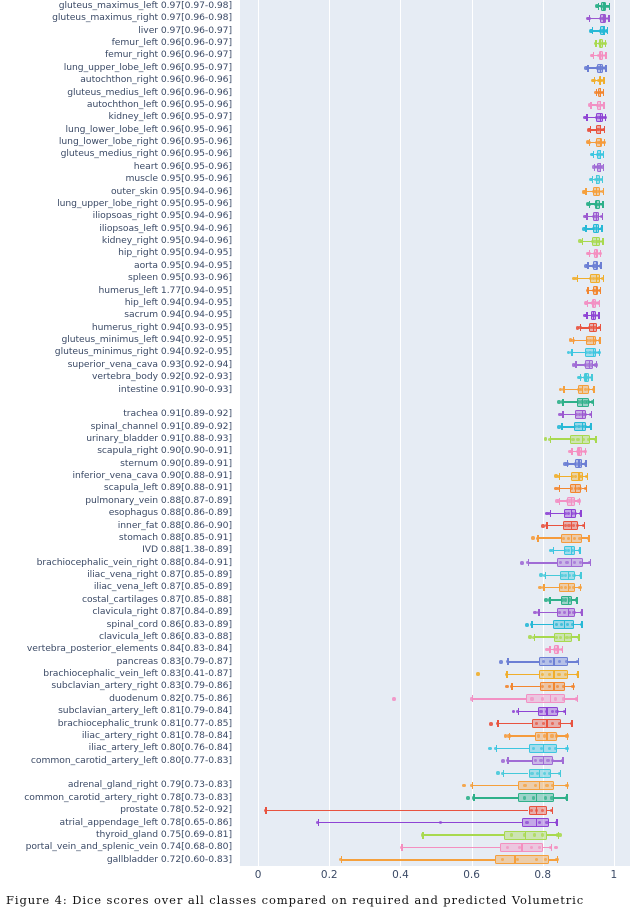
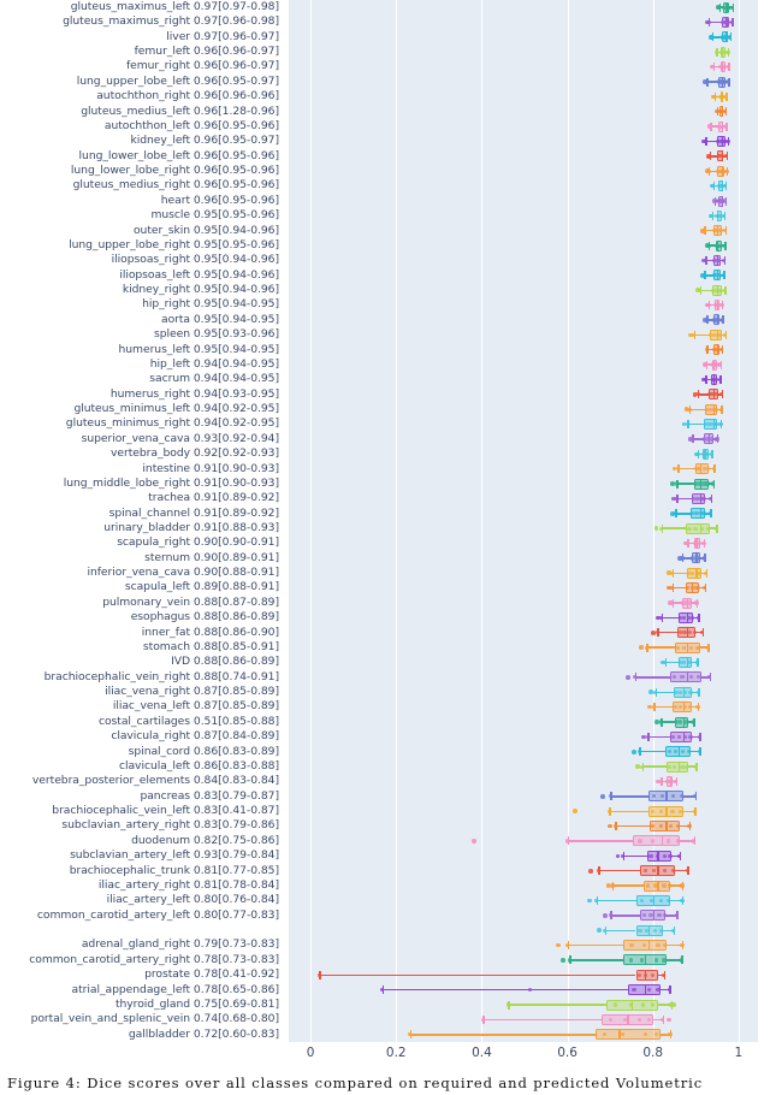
  gluteus_maximus_left 0.97[0.97-0.98]
  gluteus_maximus_right 0.97[0.96-0.98]
  liver 0.97[0.96-0.97]
  femur_left 0.96[0.96-0.97]
  femur_right 0.96[0.96-0.97]
  lung_upper_lobe_left 0.96[0.95-0.97]
  autochthon_right 0.96[0.96-0.96]
- gluteus_medius_left 0.96[0.96-0.96]
+ gluteus_medius_left 0.96[1.28-0.96]
  autochthon_left 0.96[0.95-0.96]
  kidney_left 0.96[0.95-0.97]
  lung_lower_lobe_left 0.96[0.95-0.96]
  lung_lower_lobe_right 0.96[0.95-0.96]
  gluteus_medius_right 0.96[0.95-0.96]
  heart 0.96[0.95-0.96]
  muscle 0.95[0.95-0.96]
  outer_skin 0.95[0.94-0.96]
  lung_upper_lobe_right 0.95[0.95-0.96]
  iliopsoas_right 0.95[0.94-0.96]
  iliopsoas_left 0.95[0.94-0.96]
  kidney_right 0.95[0.94-0.96]
  hip_right 0.95[0.94-0.95]
  aorta 0.95[0.94-0.95]
  spleen 0.95[0.93-0.96]
- humerus_left 1.77[0.94-0.95]
+ humerus_left 0.95[0.94-0.95]
  hip_left 0.94[0.94-0.95]
  sacrum 0.94[0.94-0.95]
  humerus_right 0.94[0.93-0.95]
  gluteus_minimus_left 0.94[0.92-0.95]
  gluteus_minimus_right 0.94[0.92-0.95]
  superior_vena_cava 0.93[0.92-0.94]
  vertebra_body 0.92[0.92-0.93]
  intestine 0.91[0.90-0.93]
+ lung_middle_lobe_right 0.91[0.90-0.93]
  trachea 0.91[0.89-0.92]
  spinal_channel 0.91[0.89-0.92]
  urinary_bladder 0.91[0.88-0.93]
  scapula_right 0.90[0.90-0.91]
  sternum 0.90[0.89-0.91]
  inferior_vena_cava 0.90[0.88-0.91]
  scapula_left 0.89[0.88-0.91]
  pulmonary_vein 0.88[0.87-0.89]
  esophagus 0.88[0.86-0.89]
  inner_fat 0.88[0.86-0.90]
  stomach 0.88[0.85-0.91]
- IVD 0.88[1.38-0.89]
+ IVD 0.88[0.86-0.89]
- brachiocephalic_vein_right 0.88[0.84-0.91]
+ brachiocephalic_vein_right 0.88[0.74-0.91]
  iliac_vena_right 0.87[0.85-0.89]
  iliac_vena_left 0.87[0.85-0.89]
- costal_cartilages 0.87[0.85-0.88]
+ costal_cartilages 0.51[0.85-0.88]
  clavicula_right 0.87[0.84-0.89]
  spinal_cord 0.86[0.83-0.89]
  clavicula_left 0.86[0.83-0.88]
  vertebra_posterior_elements 0.84[0.83-0.84]
  pancreas 0.83[0.79-0.87]
  brachiocephalic_vein_left 0.83[0.41-0.87]
  subclavian_artery_right 0.83[0.79-0.86]
  duodenum 0.82[0.75-0.86]
- subclavian_artery_left 0.81[0.79-0.84]
+ subclavian_artery_left 0.93[0.79-0.84]
  brachiocephalic_trunk 0.81[0.77-0.85]
  iliac_artery_right 0.81[0.78-0.84]
  iliac_artery_left 0.80[0.76-0.84]
  common_carotid_artery_left 0.80[0.77-0.83]
  adrenal_gland_right 0.79[0.73-0.83]
  common_carotid_artery_right 0.78[0.73-0.83]
- prostate 0.78[0.52-0.92]
+ prostate 0.78[0.41-0.92]
  atrial_appendage_left 0.78[0.65-0.86]
  thyroid_gland 0.75[0.69-0.81]
  portal_vein_and_splenic_vein 0.74[0.68-0.80]
  gallbladder 0.72[0.60-0.83]
  0
  0.2
  0.4
  0.6
  0.8
  1
  Figure 4: Dice scores over all classes compared on required and predicted Volumetric
